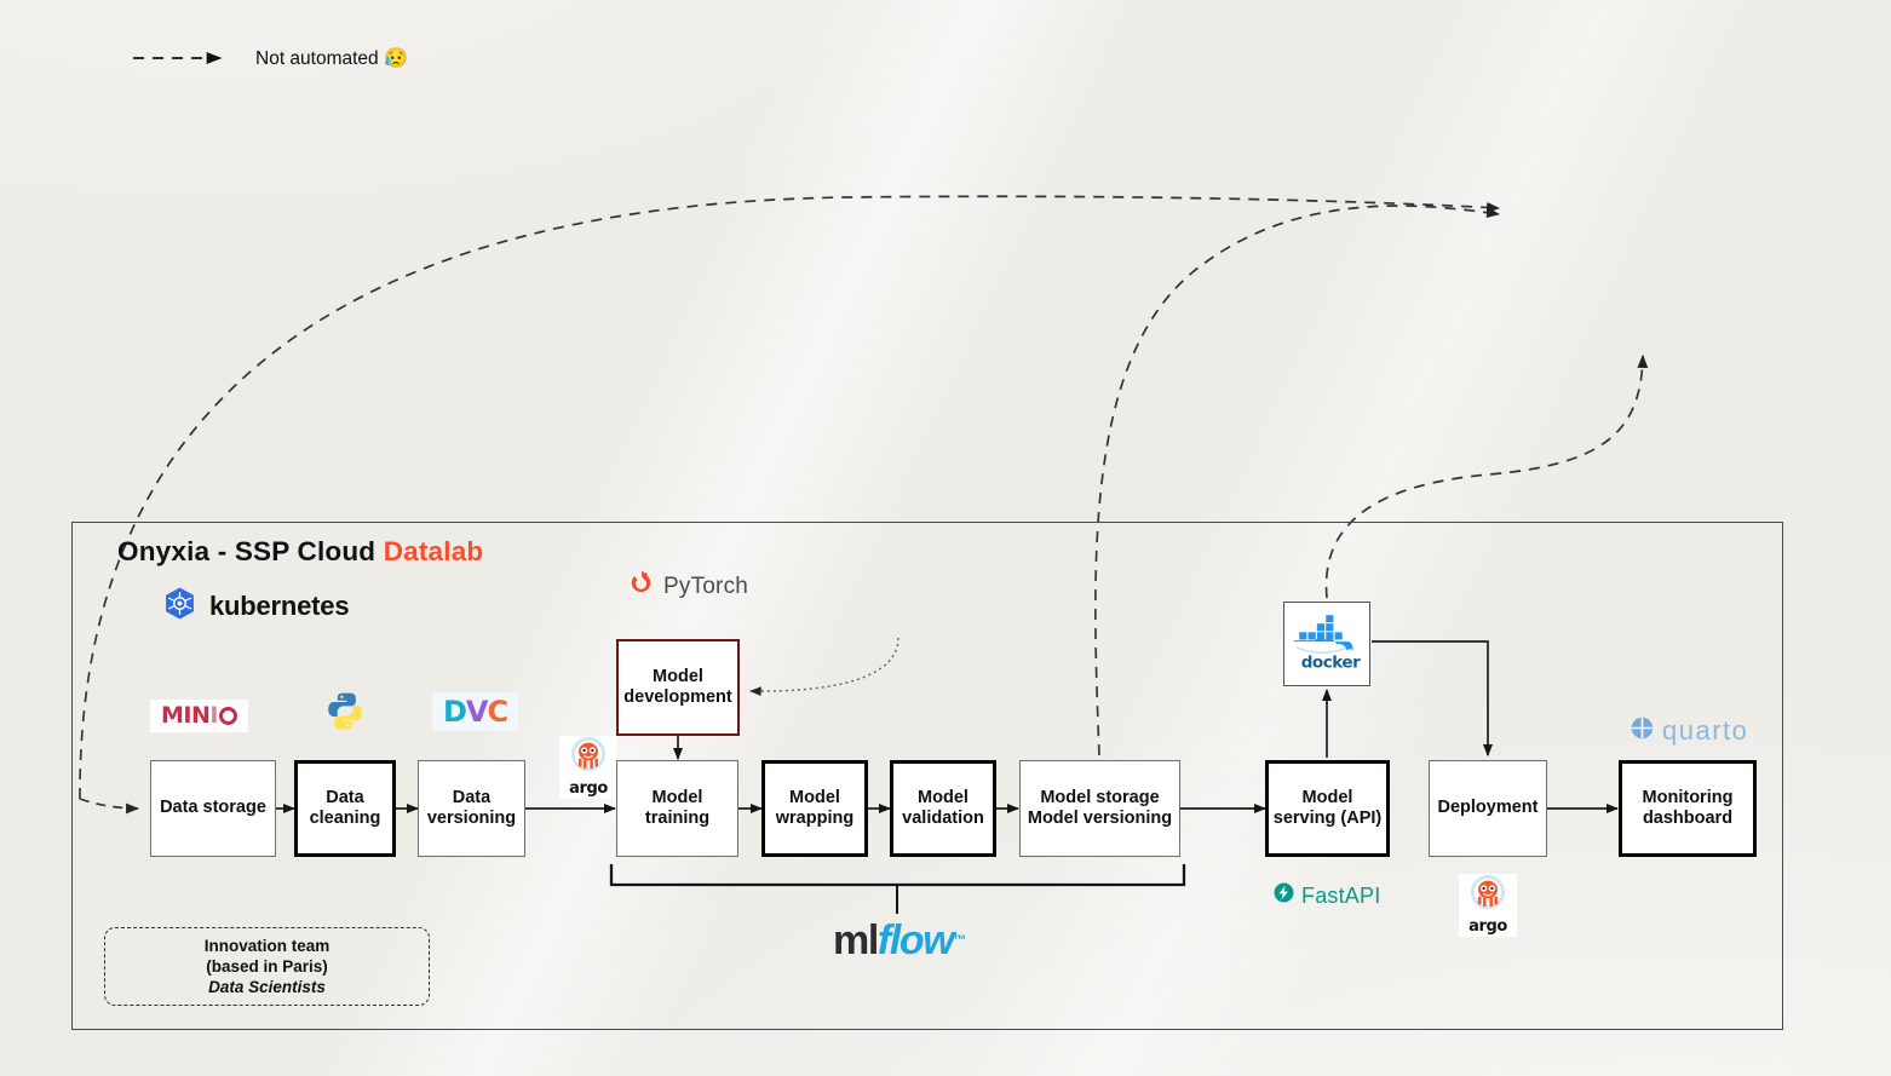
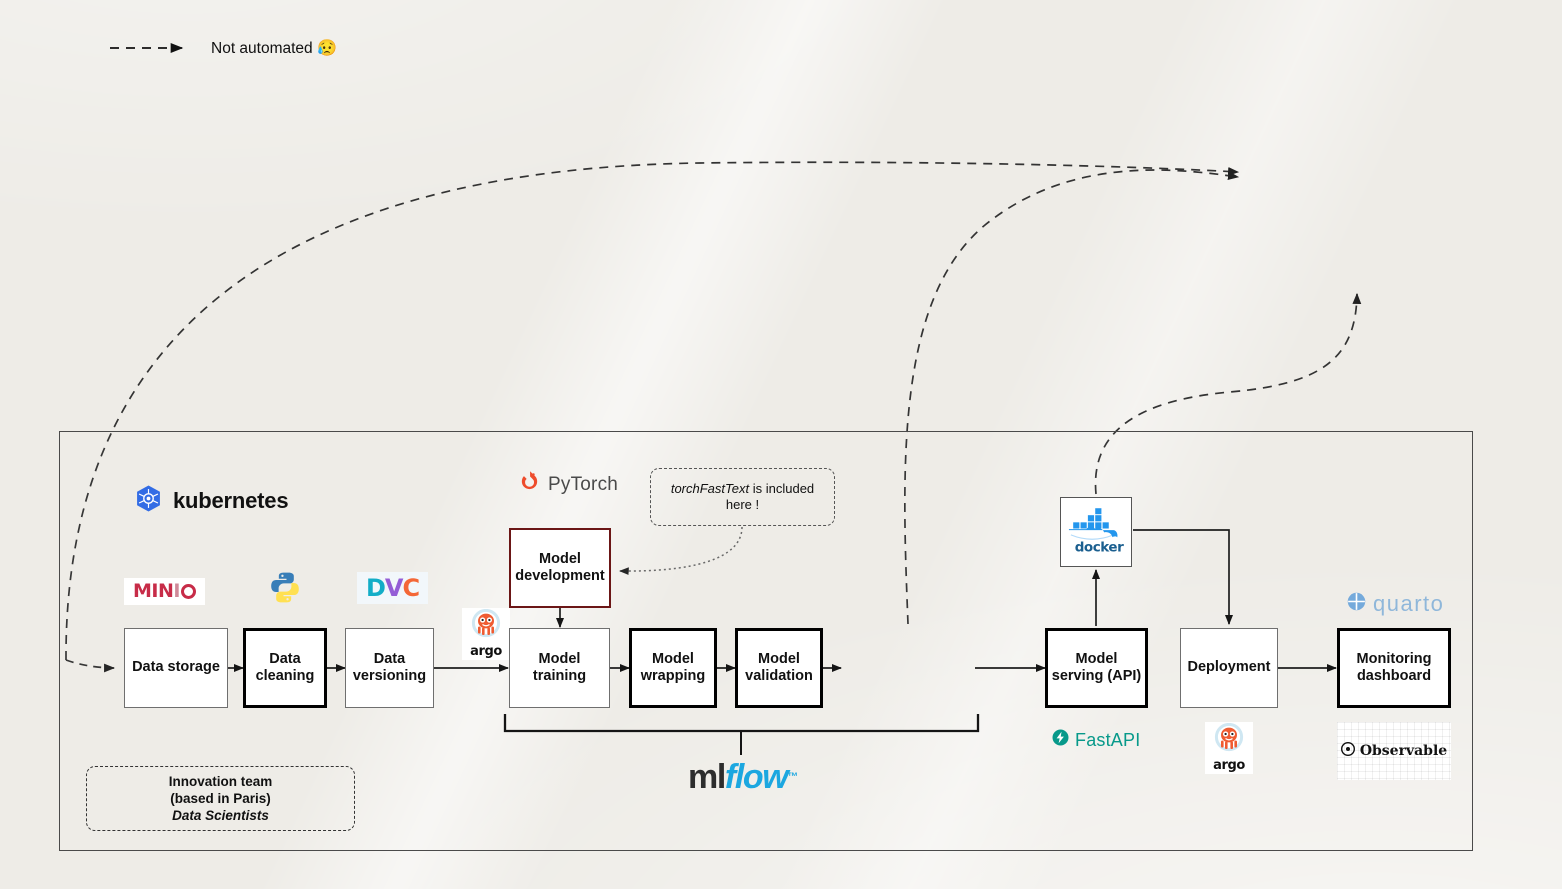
  Not automated 😥
- Onyxia - SSP Cloud Datalab
  kubernetes
  MIN
  I
  D
  V
  C
  PyTorch
  argo
  argo
  ml
  flow
  ™
  docker
  FastAPI
  quarto
+ Observable
+ torchFastText is included here !
  Data storage
  Data
  cleaning
  Data
  versioning
  Model
  development
  Model
  training
  Model
  wrapping
  Model
  validation
- Model storage
- Model versioning
  Model
  serving (API)
  Deployment
  Monitoring
  dashboard
  Innovation team
  (based in Paris)
  Data Scientists
